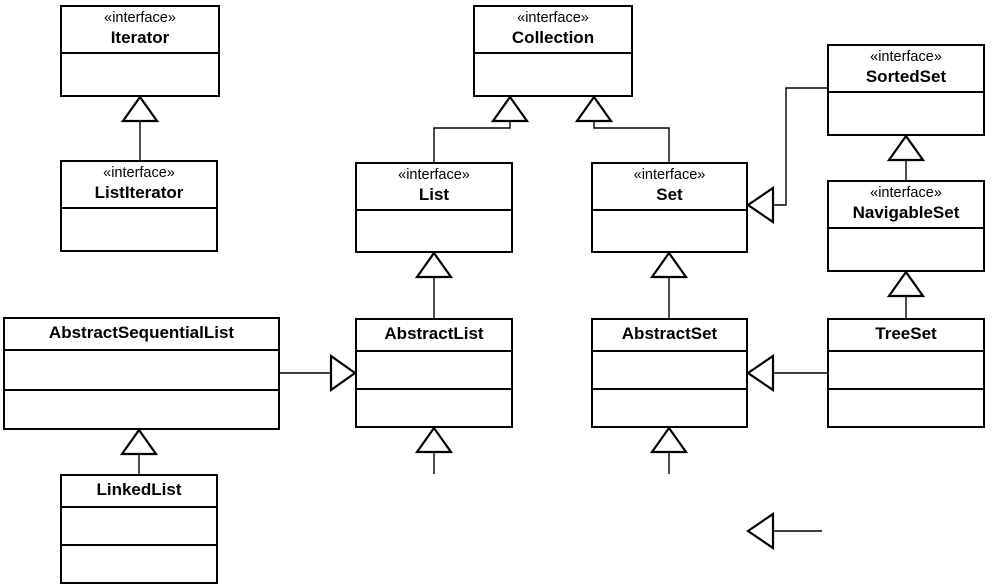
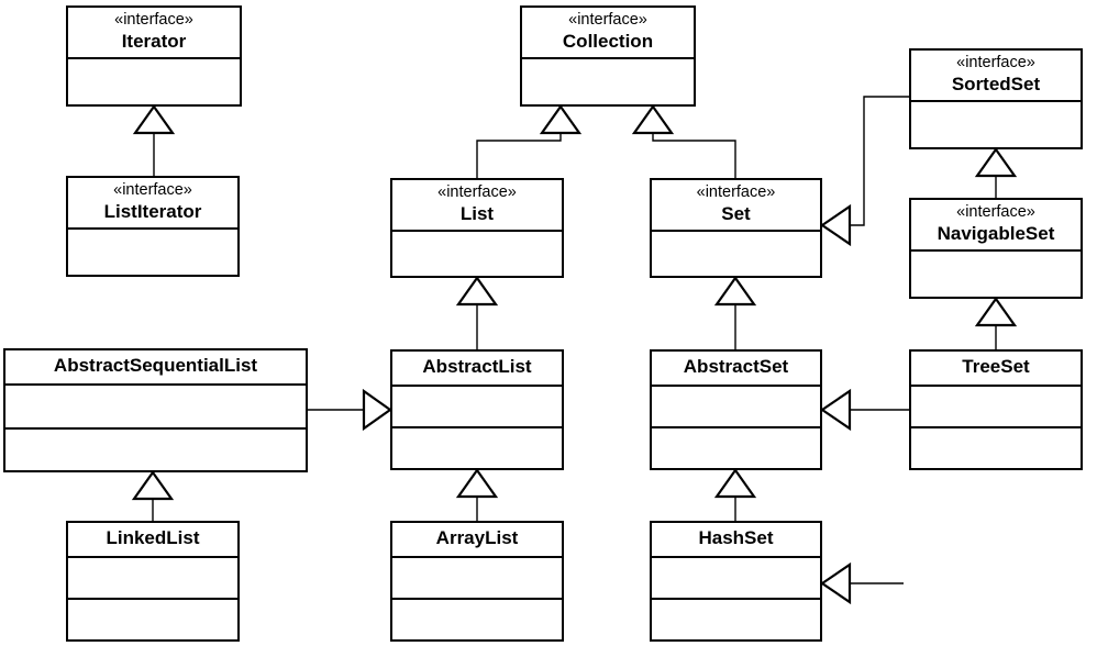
  «interface»
  Iterator
  «interface»
  ListIterator
  «interface»
  Collection
  «interface»
  SortedSet
  «interface»
  List
  «interface»
  Set
  «interface»
  NavigableSet
  AbstractSequentialList
  AbstractList
  AbstractSet
  TreeSet
  LinkedList
+ ArrayList
+ HashSet
